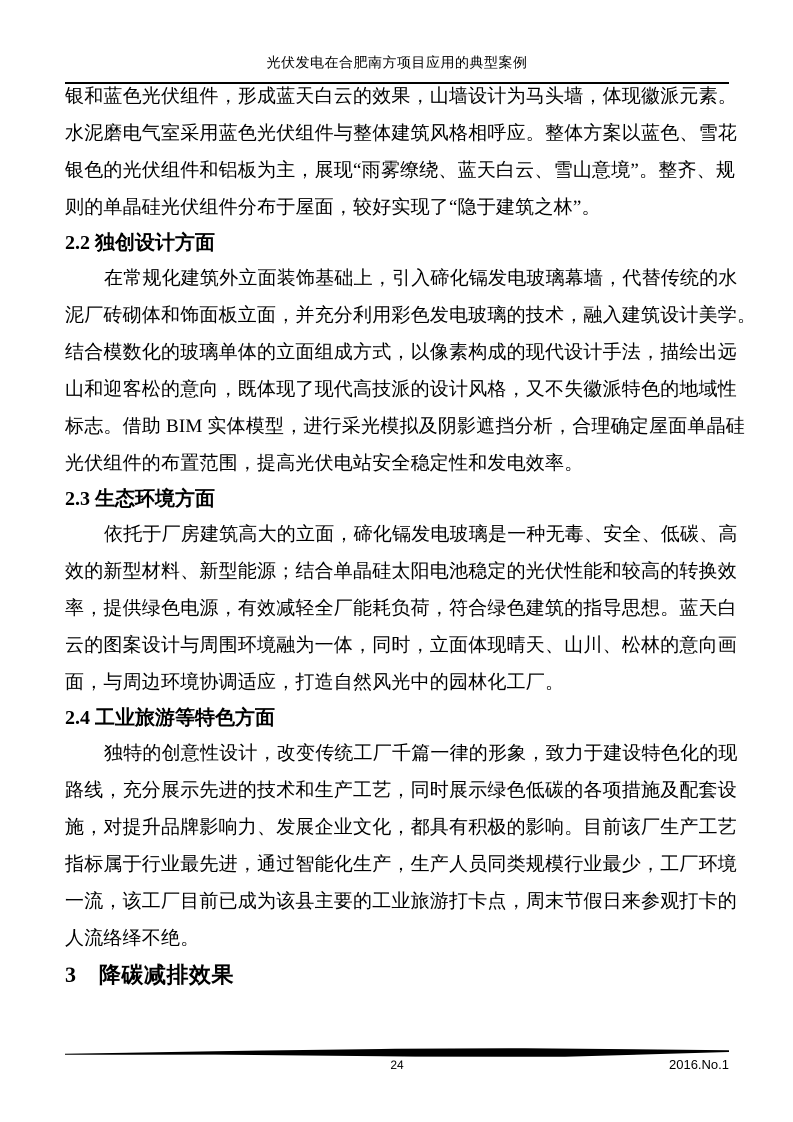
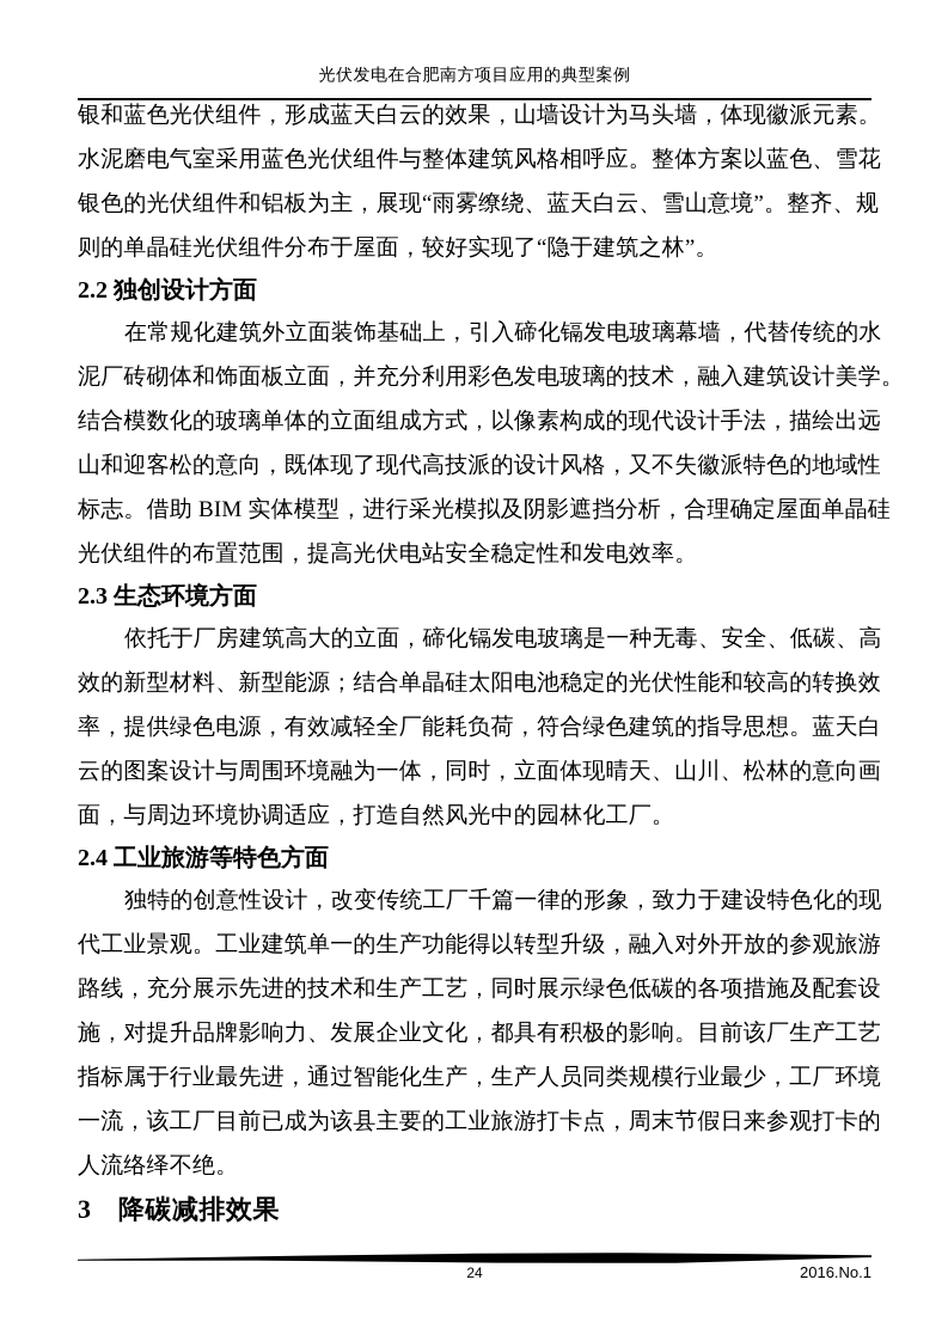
  光伏发电在合肥南方项目应用的典型案例
  银和蓝色光伏组件，形成蓝天白云的效果，山墙设计为马头墙，体现徽派元素。
  水泥磨电气室采用蓝色光伏组件与整体建筑风格相呼应。整体方案以蓝色、雪花
  银色的光伏组件和铝板为主，展现“雨雾缭绕、蓝天白云、雪山意境”。整齐、规
  则的单晶硅光伏组件分布于屋面，较好实现了“隐于建筑之林”。
  2.2 独创设计方面
  在常规化建筑外立面装饰基础上，引入碲化镉发电玻璃幕墙，代替传统的水
  泥厂砖砌体和饰面板立面，并充分利用彩色发电玻璃的技术，融入建筑设计美学。
  结合模数化的玻璃单体的立面组成方式，以像素构成的现代设计手法，描绘出远
  山和迎客松的意向，既体现了现代高技派的设计风格，又不失徽派特色的地域性
  标志。借助 BIM 实体模型，进行采光模拟及阴影遮挡分析，合理确定屋面单晶硅
  光伏组件的布置范围，提高光伏电站安全稳定性和发电效率。
  2.3 生态环境方面
  依托于厂房建筑高大的立面，碲化镉发电玻璃是一种无毒、安全、低碳、高
  效的新型材料、新型能源；结合单晶硅太阳电池稳定的光伏性能和较高的转换效
  率，提供绿色电源，有效减轻全厂能耗负荷，符合绿色建筑的指导思想。蓝天白
  云的图案设计与周围环境融为一体，同时，立面体现晴天、山川、松林的意向画
  面，与周边环境协调适应，打造自然风光中的园林化工厂。
  2.4 工业旅游等特色方面
  独特的创意性设计，改变传统工厂千篇一律的形象，致力于建设特色化的现
+ 代工业景观。工业建筑单一的生产功能得以转型升级，融入对外开放的参观旅游
  路线，充分展示先进的技术和生产工艺，同时展示绿色低碳的各项措施及配套设
  施，对提升品牌影响力、发展企业文化，都具有积极的影响。目前该厂生产工艺
  指标属于行业最先进，通过智能化生产，生产人员同类规模行业最少，工厂环境
  一流，该工厂目前已成为该县主要的工业旅游打卡点，周末节假日来参观打卡的
  人流络绎不绝。
  3 降碳减排效果
  24
  2016.No.1
